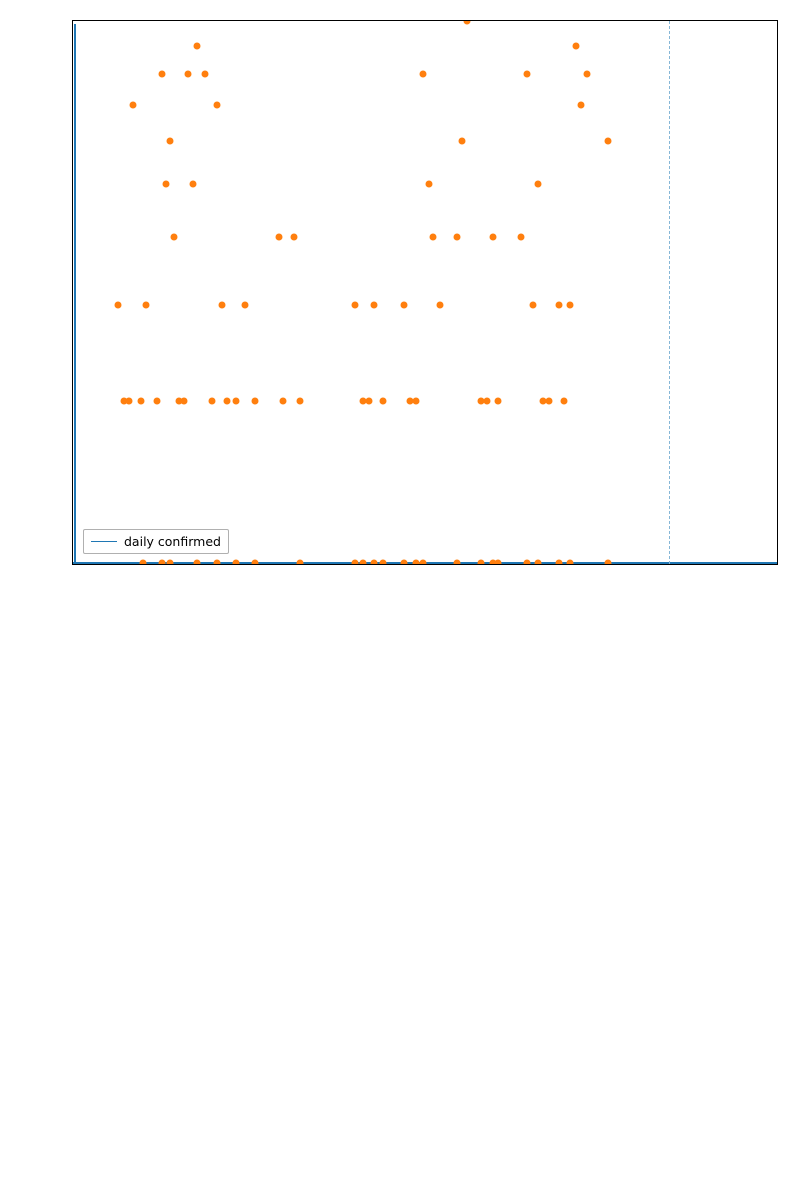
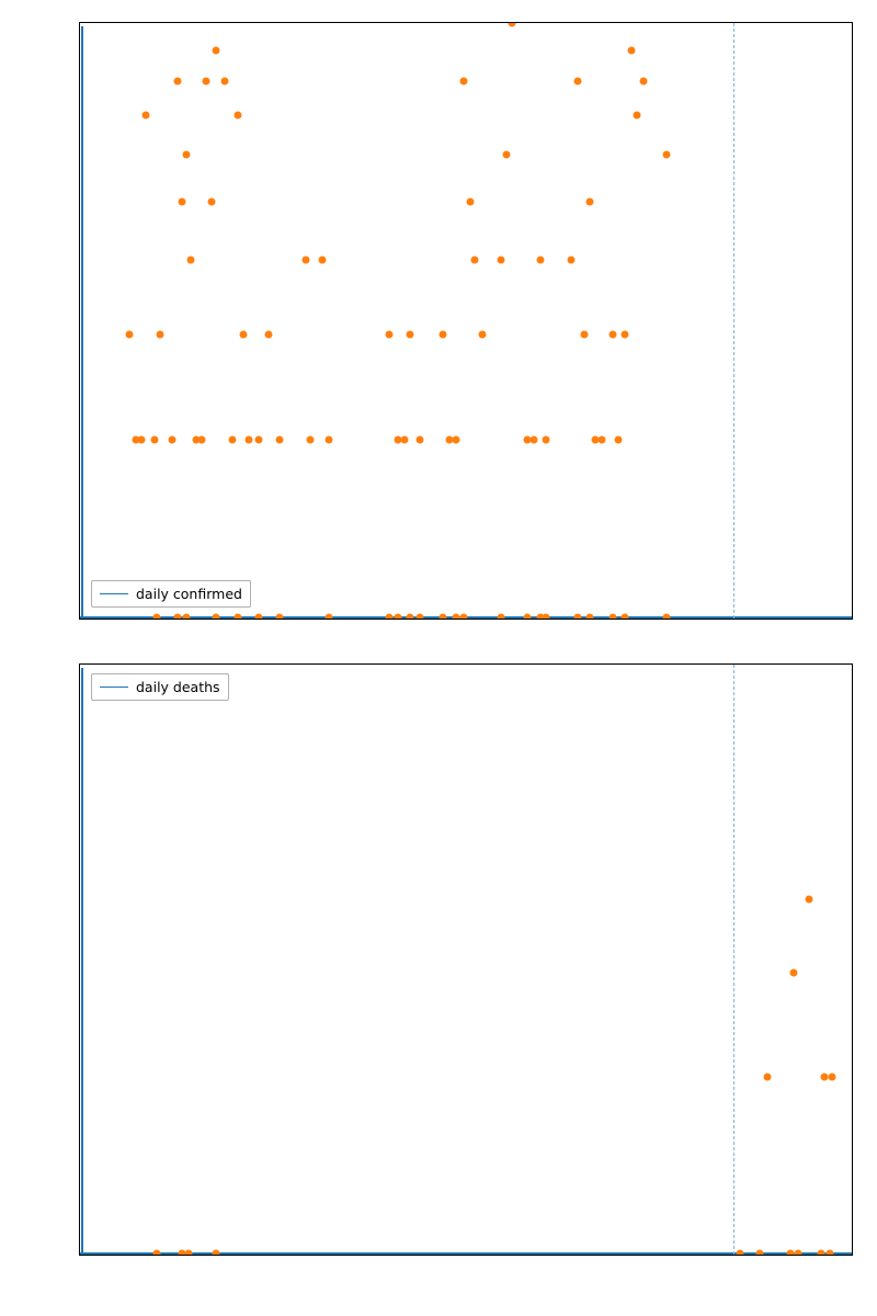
  daily confirmed
+ daily deaths
